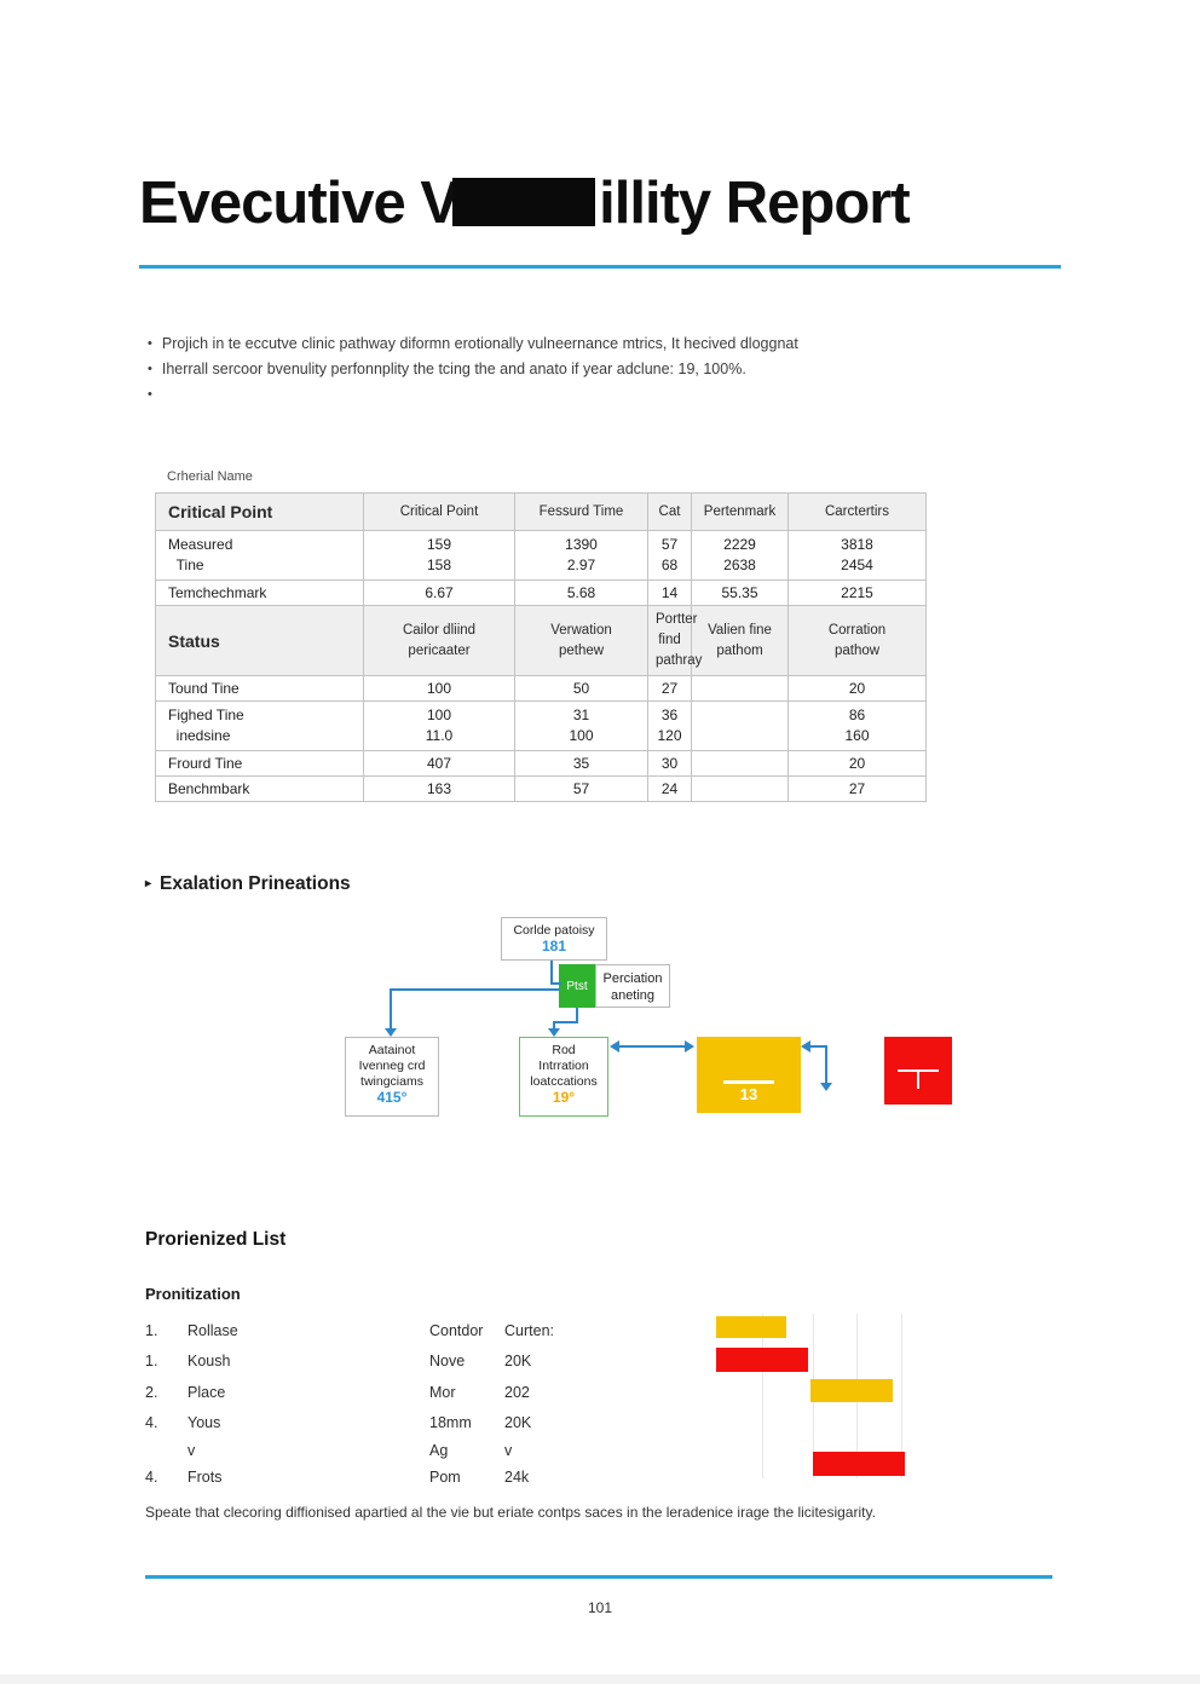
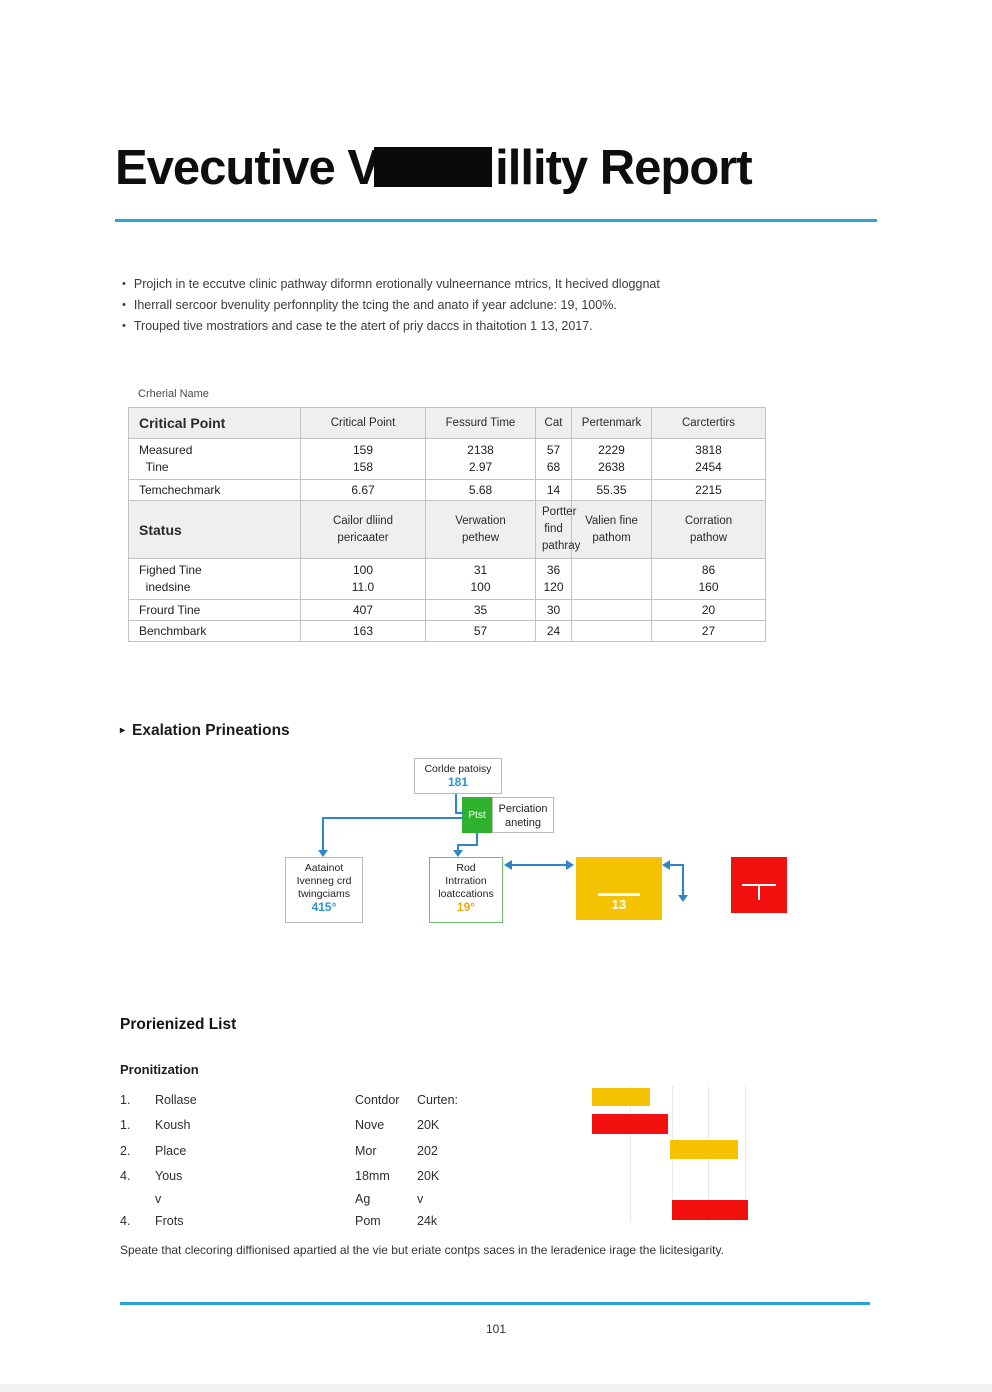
  Evecutive V illity Report
  •
  Projich in te eccutve clinic pathway diformn erotionally vulneernance mtrics, It hecived dloggnat
  •
  Iherrall sercoor bvenulity perfonnplity the tcing the and anato if year adclune: 19, 100%.
  •
+ Trouped tive mostratiors and case te the atert of priy daccs in thaitotion 1 13, 2017.
  Crherial Name
  Critical Point	Critical Point	Fessurd Time	Cat	Pertenmark	Carctertirs
- Measured Tine	159 158	1390 2.97	57 68	2229 2638	3818 2454
+ Measured Tine	159 158	2138 2.97	57 68	2229 2638	3818 2454
  Temchechmark	6.67	5.68	14	55.35	2215
  Status	Cailor dliind pericaater	Verwation pethew	Portter find pathray	Valien fine pathom	Corration pathow
- Tound Tine	100	50	27		20
  Fighed Tine inedsine	100 11.0	31 100	36 120		86 160
  Frourd Tine	407	35	30		20
  Benchmbark	163	57	24		27
  ▸ Exalation Prineations
  Corlde patoisy
  181
  Ptst
  Perciation
  aneting
  Aatainot
  Ivenneg crd
  twingciams
  415°
  Rod
  Intrration
  loatccations
  19°
  13
  Prorienized List
  Pronitization
  1.
  Rollase
  Contdor
  Curten:
  1.
  Koush
  Nove
  20K
  2.
  Place
  Mor
  202
  4.
  Yous
  18mm
  20K
  v
  Ag
  v
  4.
  Frots
  Pom
  24k
  Speate that clecoring diffionised apartied al the vie but eriate contps saces in the leradenice irage the licitesigarity.
  101
